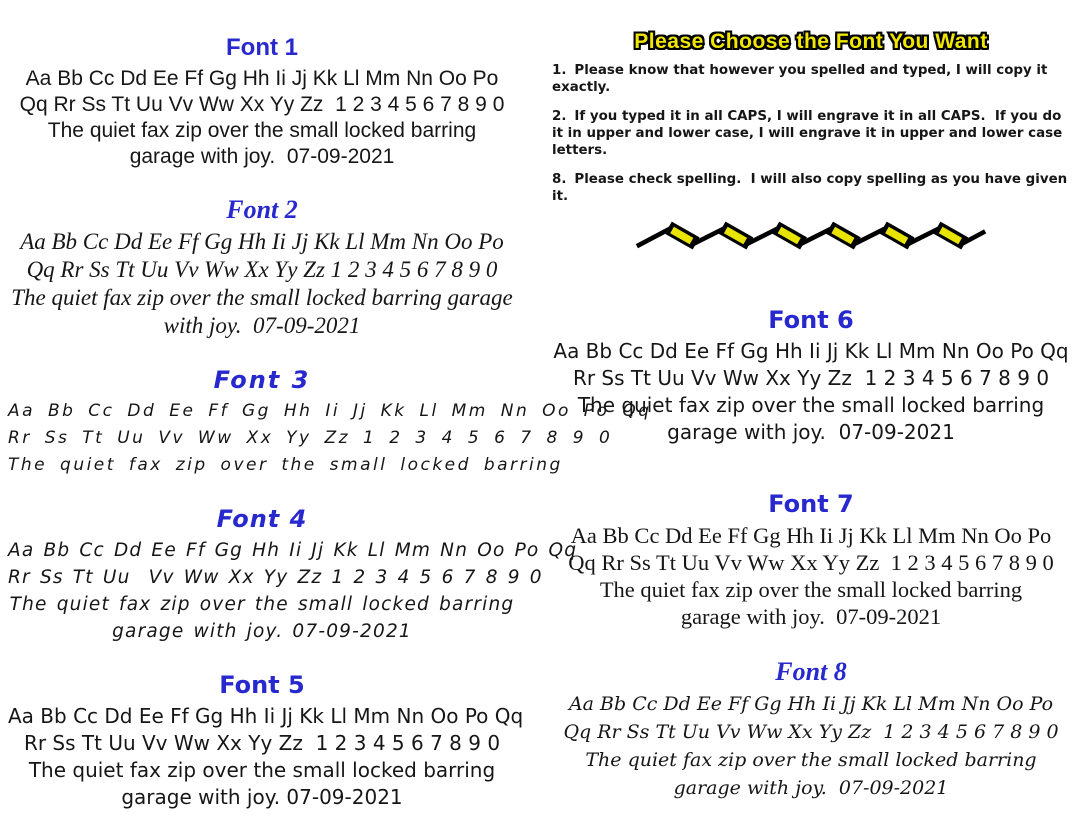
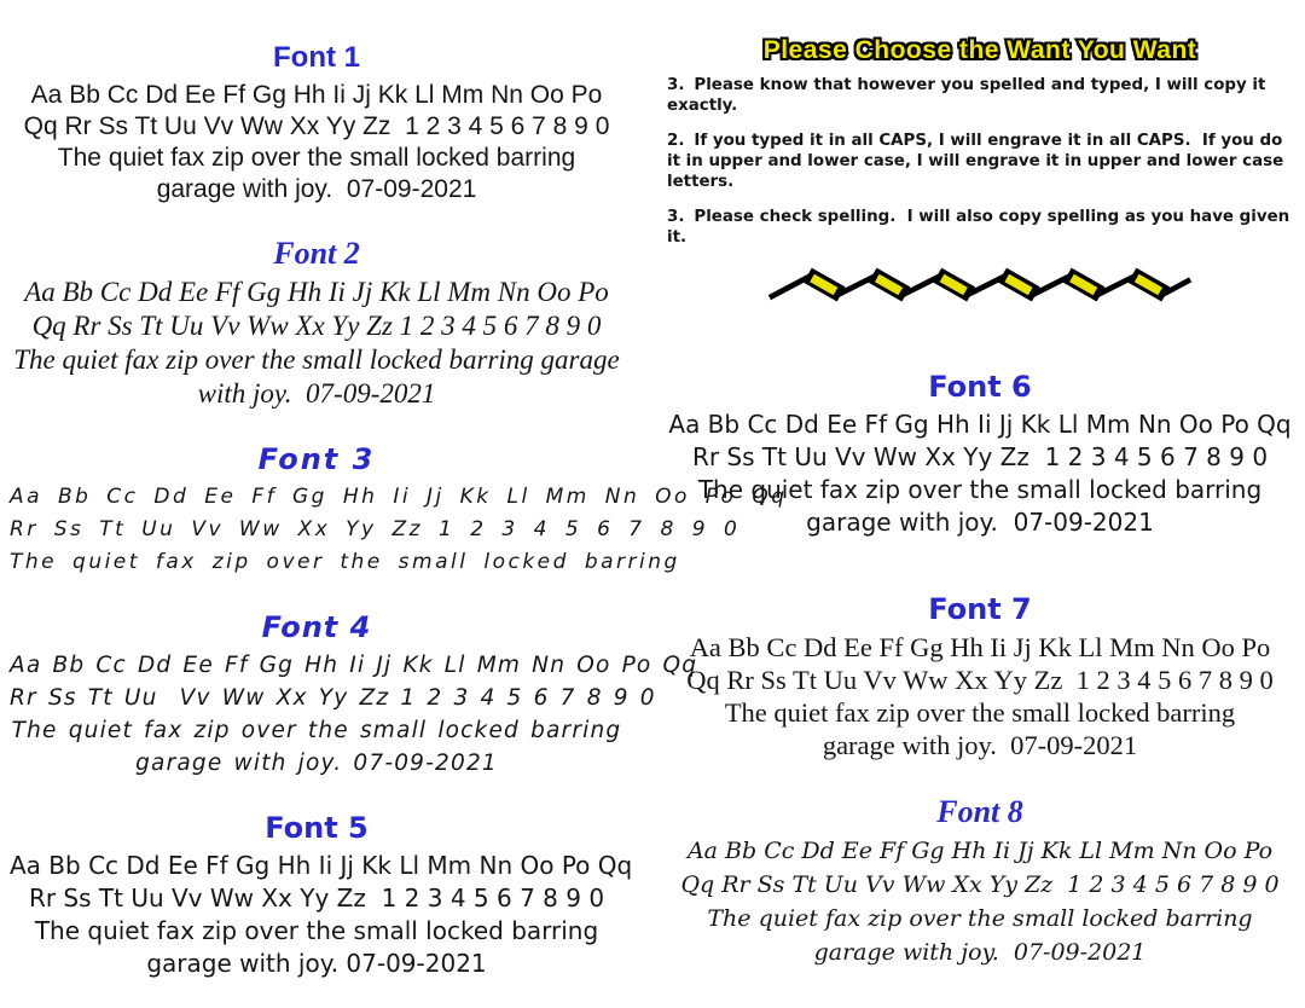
  Font 1
  Aa Bb Cc Dd Ee Ff Gg Hh Ii Jj Kk Ll Mm Nn Oo Po
  Qq Rr Ss Tt Uu Vv Ww Xx Yy Zz 1 2 3 4 5 6 7 8 9 0
  The quiet fax zip over the small locked barring
  garage with joy. 07-09-2021
  Font 2
  Aa Bb Cc Dd Ee Ff Gg Hh Ii Jj Kk Ll Mm Nn Oo Po
  Qq Rr Ss Tt Uu Vv Ww Xx Yy Zz 1 2 3 4 5 6 7 8 9 0
  The quiet fax zip over the small locked barring garage
  with joy. 07-09-2021
  Font 3
  Aa Bb Cc Dd Ee Ff Gg Hh Ii Jj Kk Ll Mm Nn
  Rr Ss Tt Uu Vv Ww Xx Yy Zz 1 2 3 4 5 6 7
  The quiet fax zip over the small locked barrin
  Font 4
  Aa Bb Cc Dd Ee Ff Gg Hh Ii Jj Kk Ll Mm Nn Oo Po
  Rr Ss Tt Uu Vv Ww Xx Yy Zz 1 2 3 4 5 6 7 8 9 0
  The quiet fax zip over the small locked barring
  garage with joy. 07-09-2021
  Font 5
  Aa Bb Cc Dd Ee Ff Gg Hh Ii Jj Kk Ll Mm Nn Oo Po Qq
  Rr Ss Tt Uu Vv Ww Xx Yy Zz 1 2 3 4 5 6 7 8 9 0
  The quiet fax zip over the small locked barring
  garage with joy. 07-09-2021
- Please Choose the Font You Want
+ Please Choose the Want You Want
- 1. Please know that however you spelled and typed, I will copy it exactly.
+ 3. Please know that however you spelled and typed, I will copy it exactly.
  2. If you typed it in all CAPS, I will engrave it in all CAPS. If you do it in upper and lower case, I will engrave it in upper and lower case letters.
- 8. Please check spelling. I will also copy spelling as you have given it.
+ 3. Please check spelling. I will also copy spelling as you have given it.
  Font 6
  Aa Bb Cc Dd Ee Ff Gg Hh Ii Jj Kk Ll Mm Nn Oo Po Qq
  Rr Ss Tt Uu Vv Ww Xx Yy Zz 1 2 3 4 5 6 7 8 9 0
  The quiet fax zip over the small locked barring
  garage with joy. 07-09-2021
  Font 7
  Aa Bb Cc Dd Ee Ff Gg Hh Ii Jj Kk Ll Mm Nn Oo Po
  Qq Rr Ss Tt Uu Vv Ww Xx Yy Zz 1 2 3 4 5 6 7 8 9 0
  The quiet fax zip over the small locked barring
  garage with joy. 07-09-2021
  Font 8
  Aa Bb Cc Dd Ee Ff Gg Hh Ii Jj Kk Ll Mm Nn Oo Po
  Qq Rr Ss Tt Uu Vv Ww Xx Yy Zz 1 2 3 4 5 6 7 8 9 0
  The quiet fax zip over the small locked barring
  garage with joy. 07-09-2021
